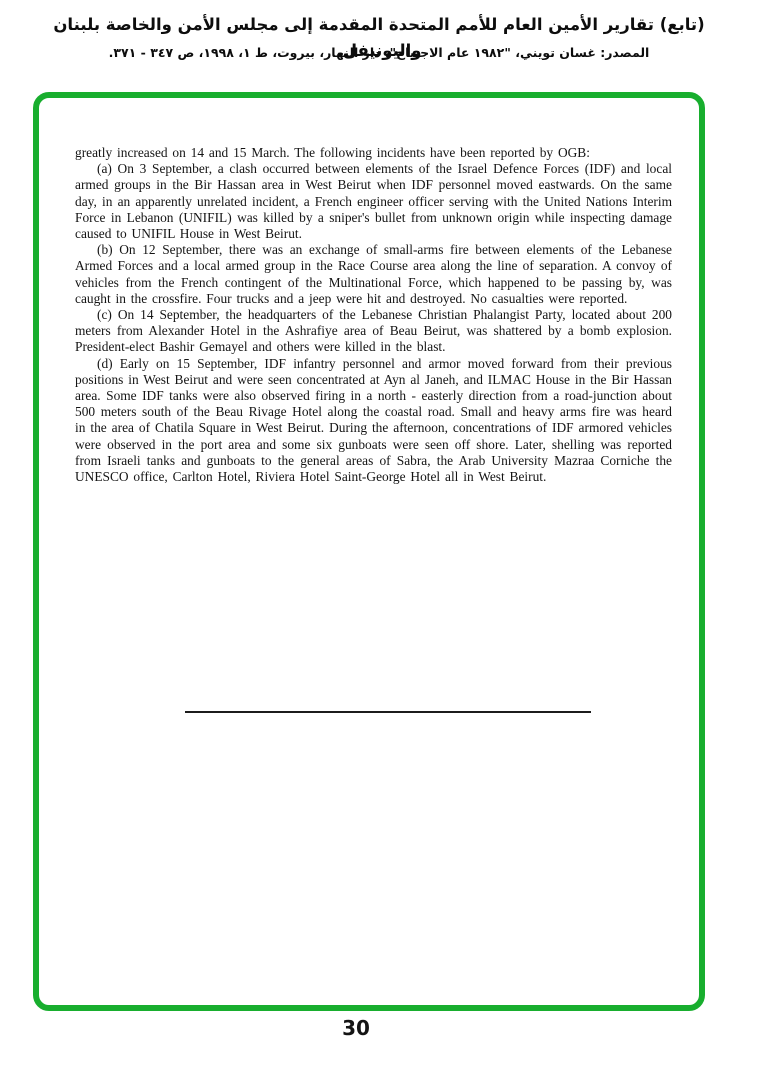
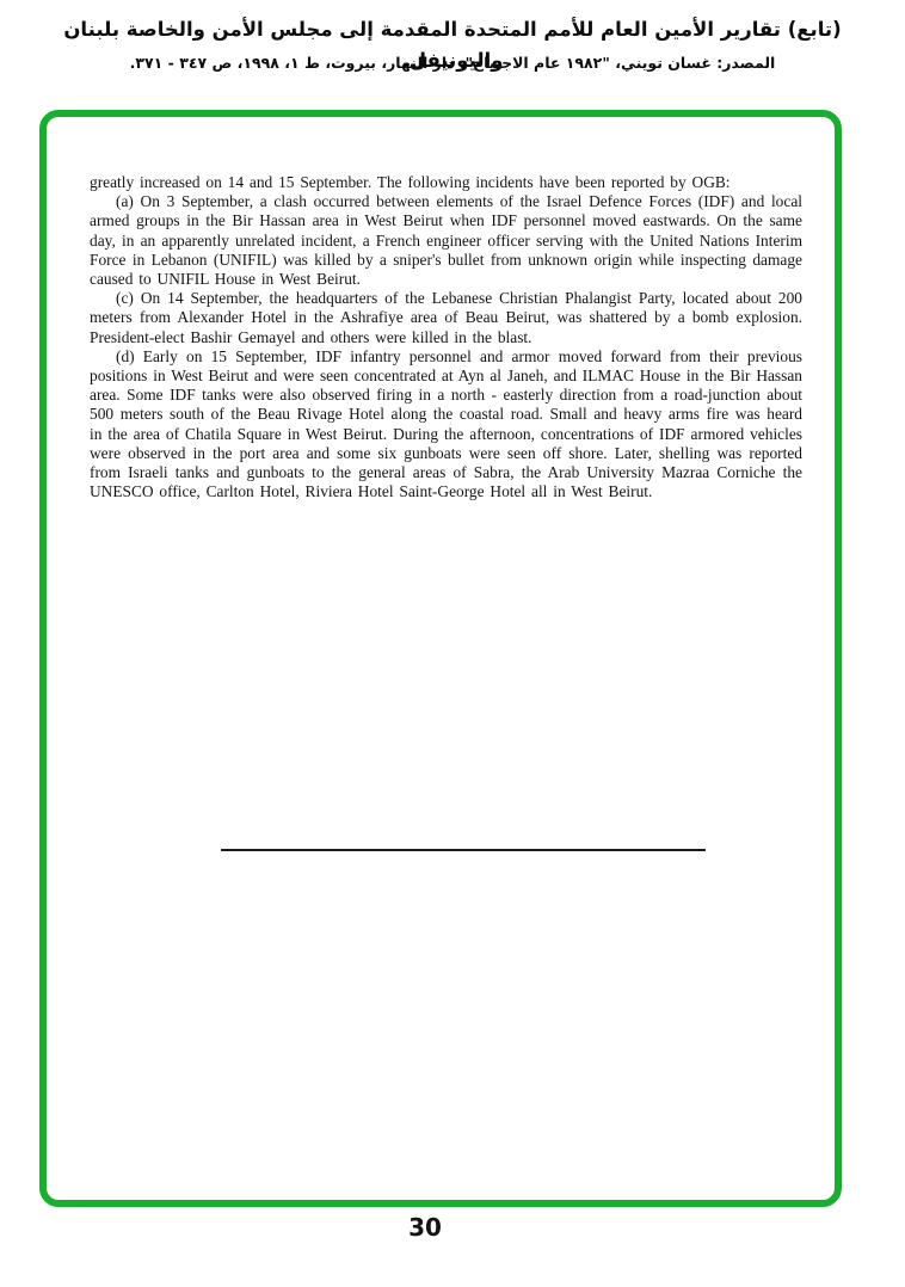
  (تابع) تقارير الأمين العام للأمم المتحدة المقدمة إلى مجلس الأمن والخاصة بلبنان واليونيفل.
  المصدر: غسان تويني، "١٩٨٢ عام الاجتياح"، دار النهار، بيروت، ط ١، ١٩٩٨، ص ٣٤٧ - ٣٧١.
- greatly increased on 14 and 15 March. The following incidents have been reported by OGB:
+ greatly increased on 14 and 15 September. The following incidents have been reported by OGB:
  (a) On 3 September, a clash occurred between elements of the Israel Defence Forces (IDF) and local armed groups in the Bir Hassan area in West Beirut when IDF personnel moved eastwards. On the same day, in an apparently unrelated incident, a French engineer officer serving with the United Nations Interim Force in Lebanon (UNIFIL) was killed by a sniper's bullet from unknown origin while inspecting damage caused to UNIFIL House in West Beirut.
- (b) On 12 September, there was an exchange of small-arms fire between elements of the Lebanese Armed Forces and a local armed group in the Race Course area along the line of separation. A convoy of vehicles from the French contingent of the Multinational Force, which happened to be passing by, was caught in the crossfire. Four trucks and a jeep were hit and destroyed. No casualties were reported.
  (c) On 14 September, the headquarters of the Lebanese Christian Phalangist Party, located about 200 meters from Alexander Hotel in the Ashrafiye area of Beau Beirut, was shattered by a bomb explosion. President-elect Bashir Gemayel and others were killed in the blast.
  (d) Early on 15 September, IDF infantry personnel and armor moved forward from their previous positions in West Beirut and were seen concentrated at Ayn al Janeh, and ILMAC House in the Bir Hassan area. Some IDF tanks were also observed firing in a north - easterly direction from a road-junction about 500 meters south of the Beau Rivage Hotel along the coastal road. Small and heavy arms fire was heard in the area of Chatila Square in West Beirut. During the afternoon, concentrations of IDF armored vehicles were observed in the port area and some six gunboats were seen off shore. Later, shelling was reported from Israeli tanks and gunboats to the general areas of Sabra, the Arab University Mazraa Corniche the UNESCO office, Carlton Hotel, Riviera Hotel Saint-George Hotel all in West Beirut.
  30
